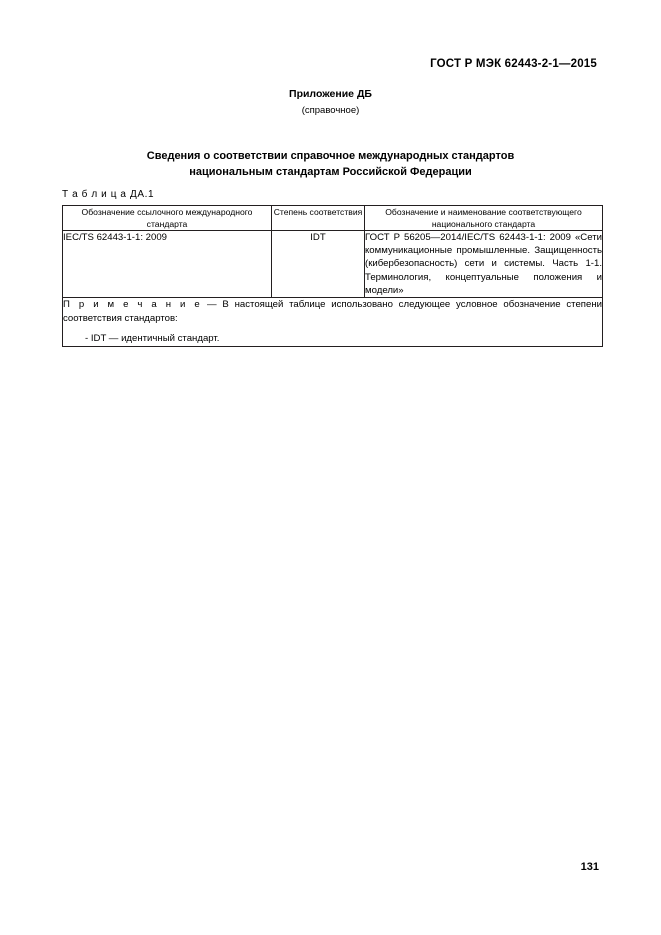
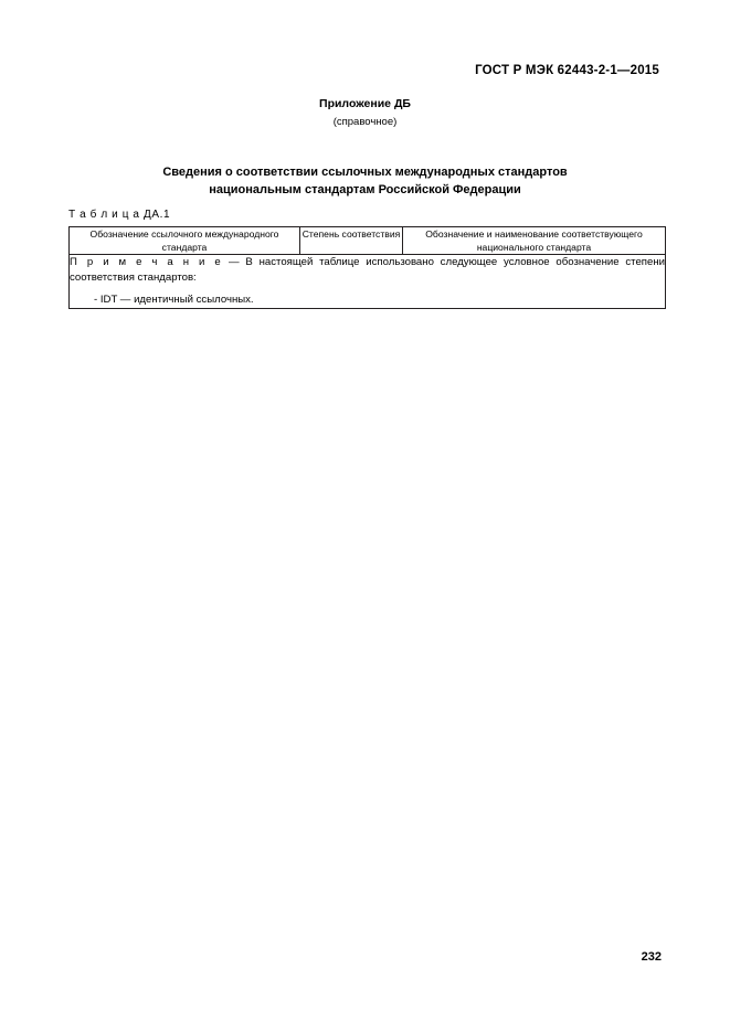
  ГОСТ Р МЭК 62443-2-1—2015
  Приложение ДБ
  (справочное)
- Сведения о соответствии справочное международных стандартов
+ Сведения о соответствии ссылочных международных стандартов
  национальным стандартам Российской Федерации
  Т а б л и ц а ДА.1
  Обозначение ссылочного международного стандарта	Степень соответствия	Обозначение и наименование соответствующего национального стандарта
- IEC/TS 62443-1-1: 2009	IDT	ГОСТ Р 56205—2014/IEC/TS 62443-1-1: 2009 «Сети коммуникационные промышленные. Защищенность (кибербезопасность) сети и системы. Часть 1-1. Терминология, концептуальные положения и модели»
- П р и м е ч а н и е — В настоящей таблице использовано следующее условное обозначение степени соответствия стандартов: - IDT — идентичный стандарт.
+ П р и м е ч а н и е — В настоящей таблице использовано следующее условное обозначение степени соответствия стандартов: - IDT — идентичный ссылочных.
- 131
+ 232
